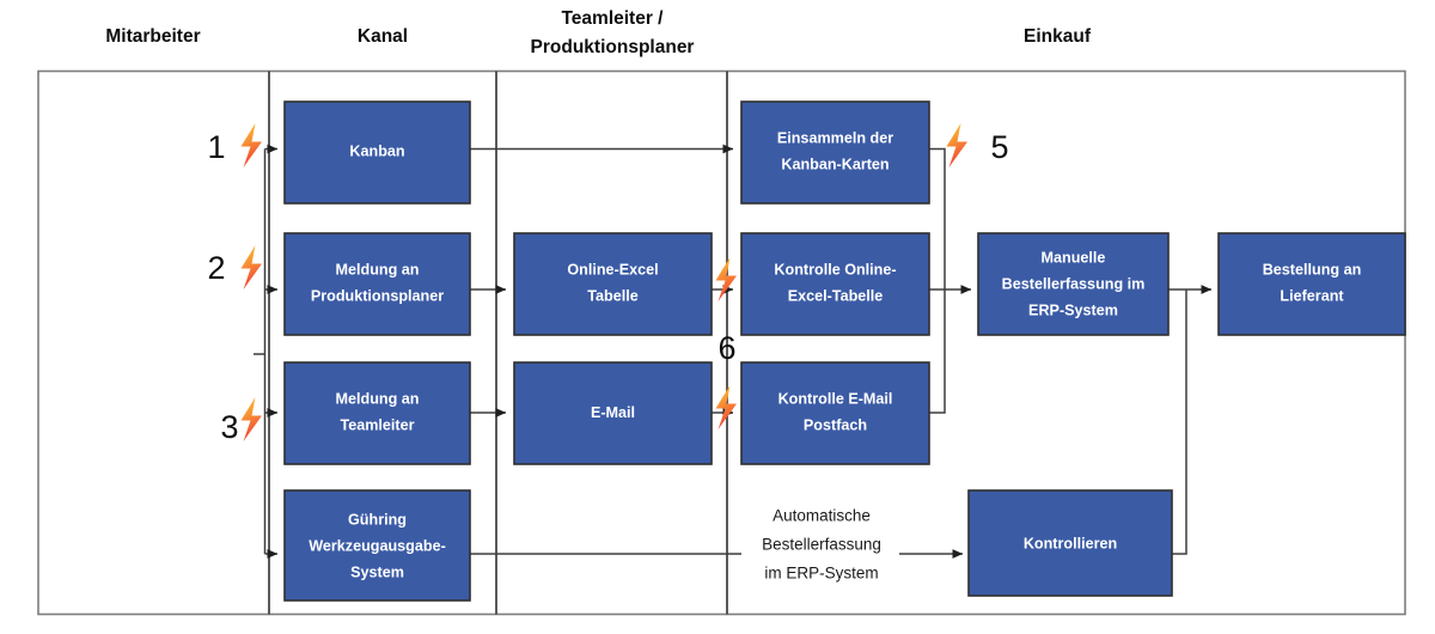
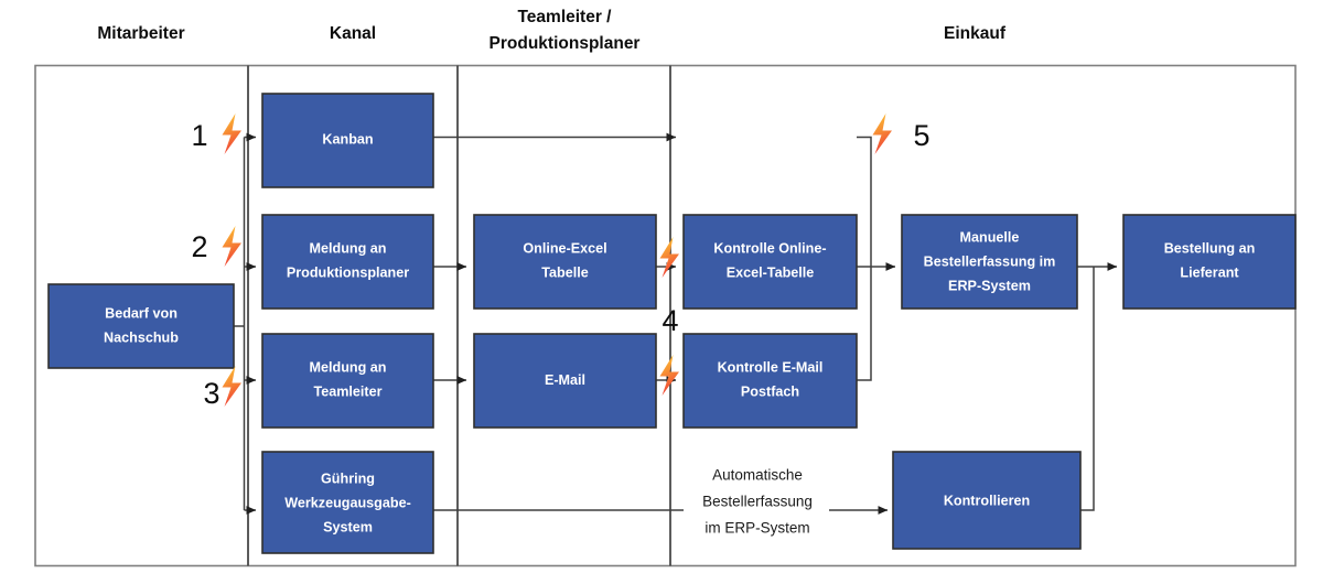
  Mitarbeiter
  Kanal
  Teamleiter /
  Produktionsplaner
  Einkauf
+ Bedarf von
+ Nachschub
  Kanban
  Meldung an
  Produktionsplaner
  Meldung an
  Teamleiter
  Gühring
  Werkzeugausgabe-
  System
  Online-Excel
  Tabelle
  E-Mail
- Einsammeln der
- Kanban-Karten
  Kontrolle Online-
  Excel-Tabelle
  Kontrolle E-Mail
  Postfach
  Manuelle
  Bestellerfassung im
  ERP-System
  Bestellung an
  Lieferant
  Kontrollieren
  Automatische
  Bestellerfassung
  im ERP-System
  1
  2
  3
- 6
+ 4
  5
